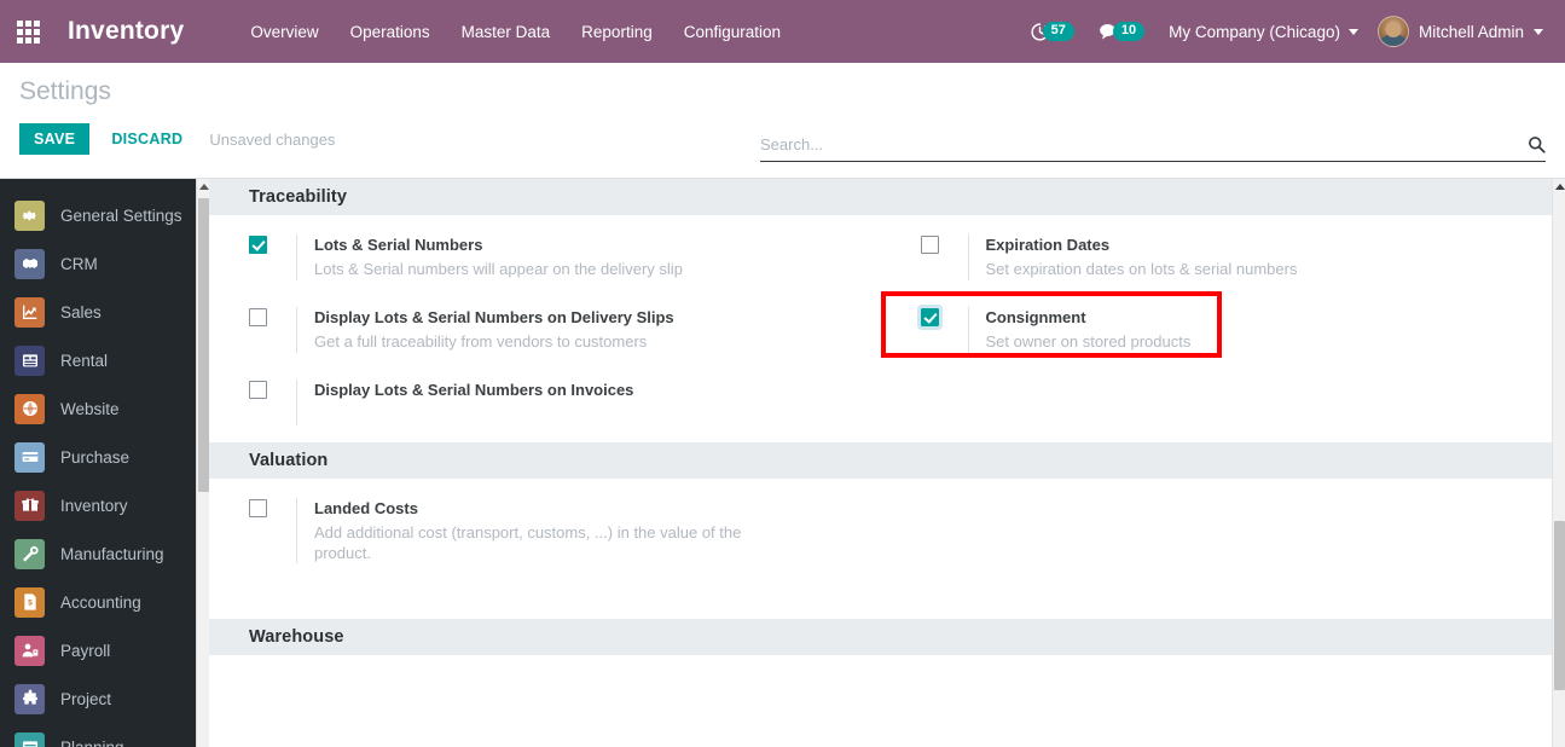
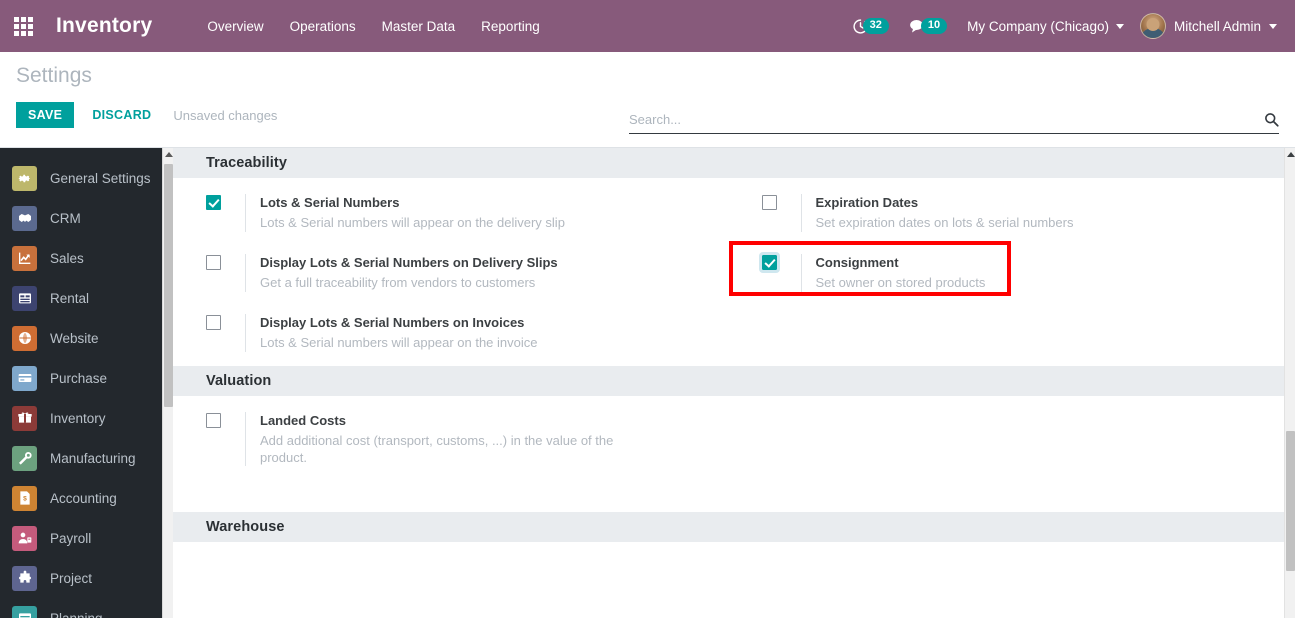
  Inventory
  Overview
  Operations
  Master Data
  Reporting
- Configuration
- 57
+ 32
  10
  My Company (Chicago)
  Mitchell Admin
  Settings
  SAVE
  DISCARD
  Unsaved changes
  Search...
  General Settings
  CRM
  Sales
  Rental
  Website
  Purchase
  Inventory
  Manufacturing
  Accounting
  Payroll
  Project
  Traceability
  Lots & Serial Numbers
  Lots & Serial numbers will appear on the delivery slip
  Display Lots & Serial Numbers on Delivery Slips
  Get a full traceability from vendors to customers
  Display Lots & Serial Numbers on Invoices
+ Lots & Serial numbers will appear on the invoice
  Expiration Dates
  Set expiration dates on lots & serial numbers
  Consignment
  Set owner on stored products
  Valuation
  Landed Costs
  Add additional cost (transport, customs, ...) in the value of the product.
  Warehouse
